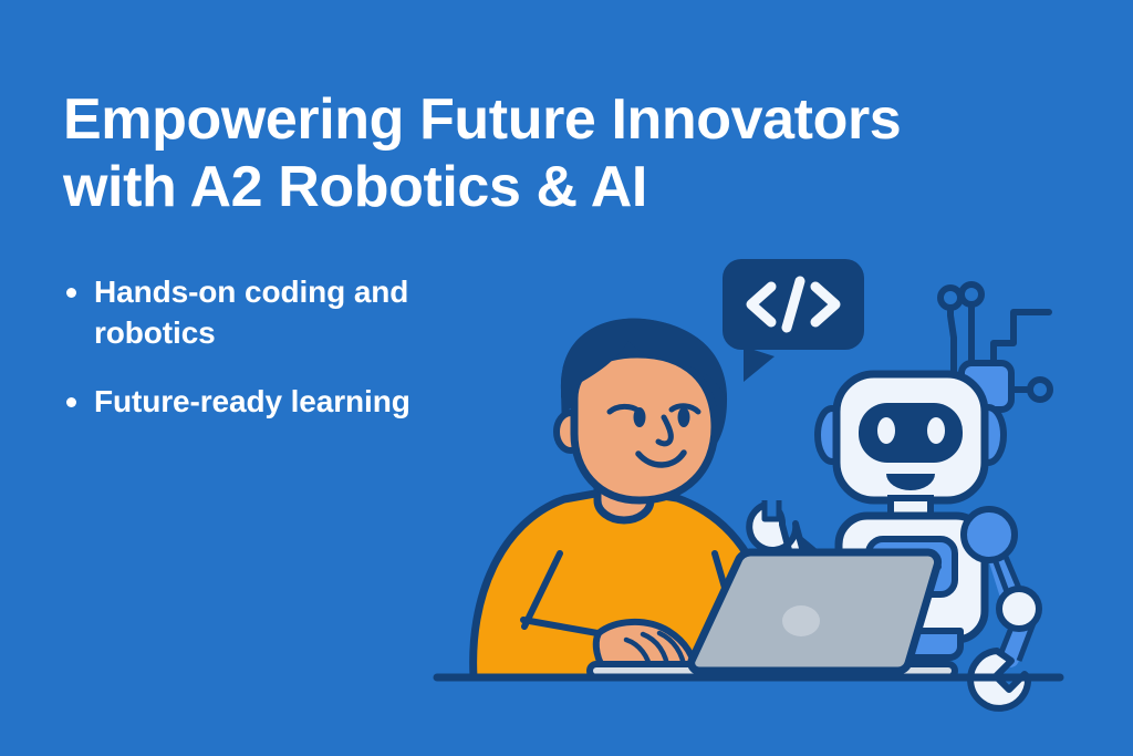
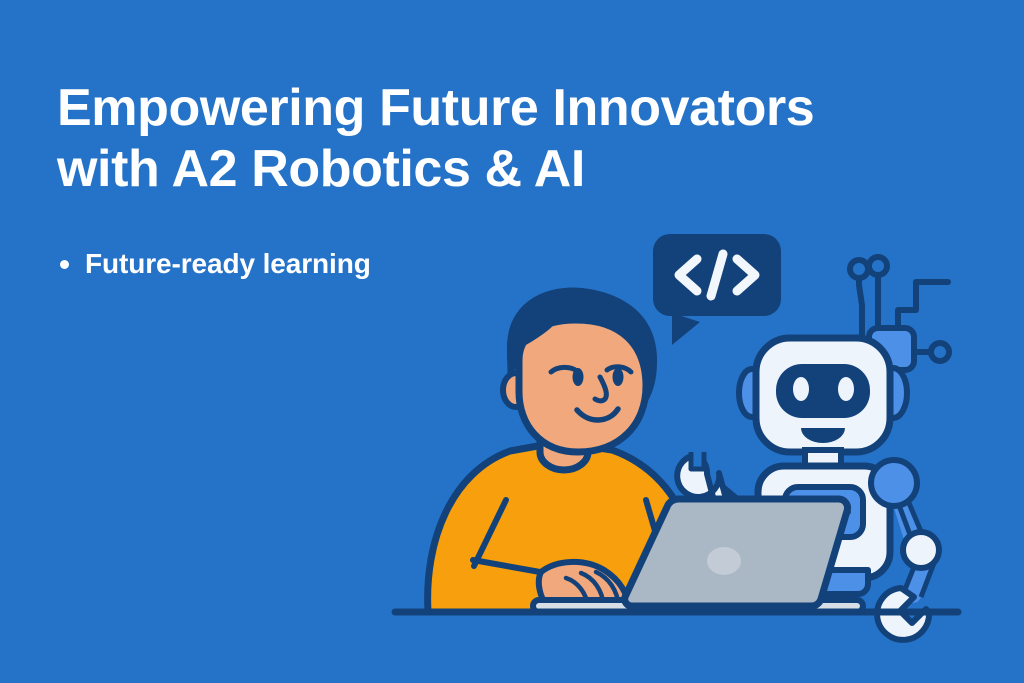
  Empowering Future Innovators
  with A2 Robotics & AI
- Hands-on coding and robotics
  Future-ready learning
